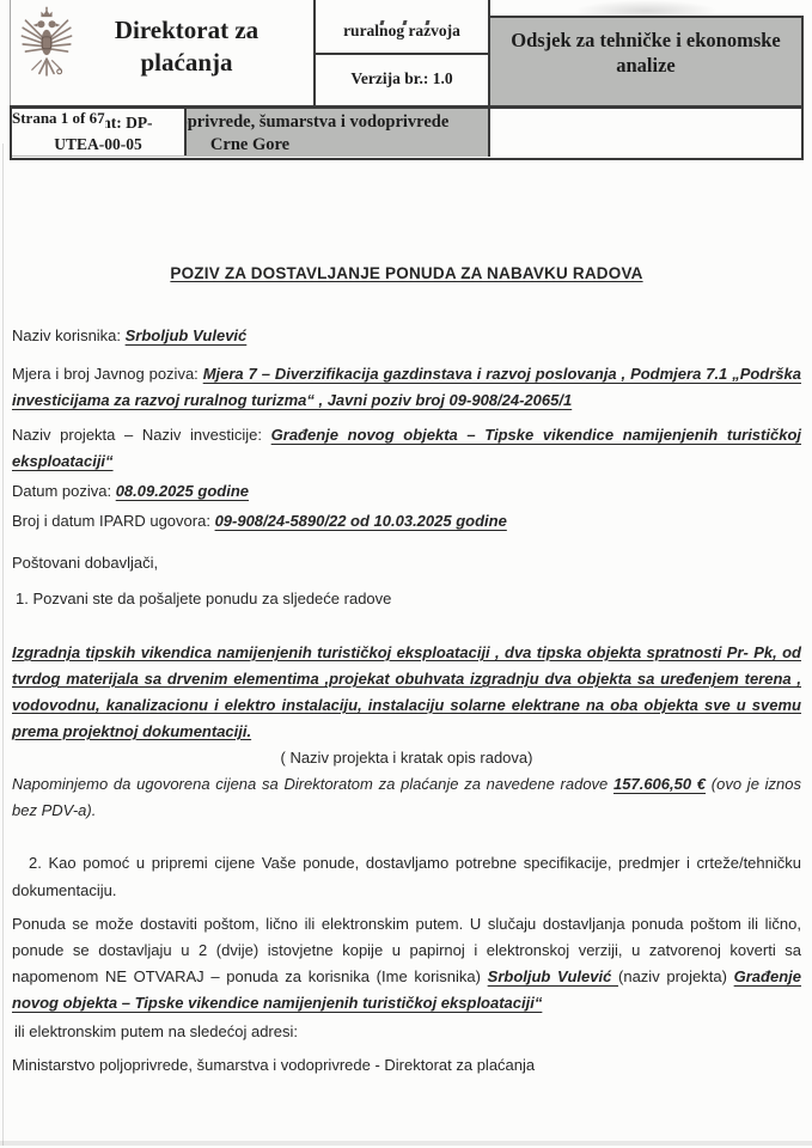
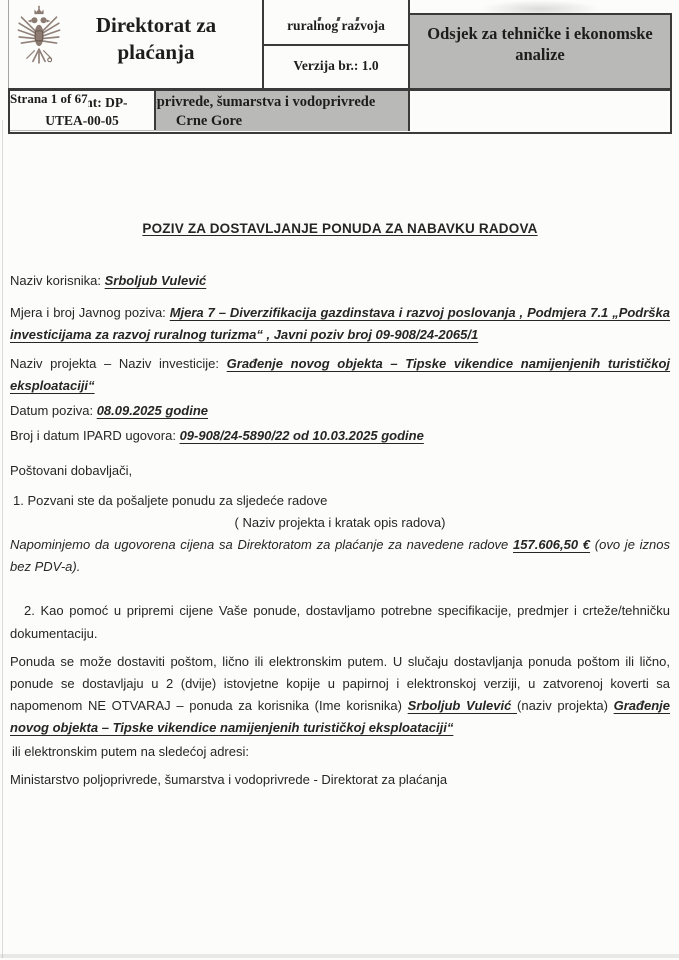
  Direktorat za plaćanja
  ruralnog razvoja
  Verzija br.: 1.0
  Odsjek za tehničke i ekonomske analize
  nt: DP-UTEA-00-05
  Strana 1 of 67
  POZIV ZA DOSTAVLJANJE PONUDA ZA NABAVKU RADOVA
  Naziv korisnika: Srboljub Vulević
  Mjera i broj Javnog poziva: Mjera 7 – Diverzifikacija gazdinstava i razvoj poslovanja , Podmjera 7.1 „Podrška investicijama za razvoj ruralnog turizma“ , Javni poziv broj 09-908/24-2065/1
  Naziv projekta – Naziv investicije: Građenje novog objekta – Tipske vikendice namijenjenih turističkoj eksploataciji“
  Datum poziva: 08.09.2025 godine
  Broj i datum IPARD ugovora: 09-908/24-5890/22 od 10.03.2025 godine
  Poštovani dobavljači,
  1. Pozvani ste da pošaljete ponudu za sljedeće radove
- Izgradnja tipskih vikendica namijenjenih turističkoj eksploataciji , dva tipska objekta spratnosti Pr- Pk, od tvrdog materijala sa drvenim elementima ,projekat obuhvata izgradnju dva objekta sa uređenjem terena , vodovodnu, kanalizacionu i elektro instalaciju, instalaciju solarne elektrane na oba objekta sve u svemu prema projektnoj dokumentaciji.
  ( Naziv projekta i kratak opis radova)
  Napominjemo da ugovorena cijena sa Direktoratom za plaćanje za navedene radove 157.606,50 € (ovo je iznos bez PDV-a).
  2. Kao pomoć u pripremi cijene Vaše ponude, dostavljamo potrebne specifikacije, predmjer i crteže/tehničku dokumentaciju.
  Ponuda se može dostaviti poštom, lično ili elektronskim putem. U slučaju dostavljanja ponuda poštom ili lično, ponude se dostavljaju u 2 (dvije) istovjetne kopije u papirnoj i elektronskoj verziji, u zatvorenoj koverti sa napomenom NE OTVARAJ – ponuda za korisnika (Ime korisnika) Srboljub Vulević (naziv projekta) Građenje novog objekta – Tipske vikendice namijenjenih turističkoj eksploataciji“
  ili elektronskim putem na sledećoj adresi:
  Ministarstvo poljoprivrede, šumarstva i vodoprivrede - Direktorat za plaćanja
